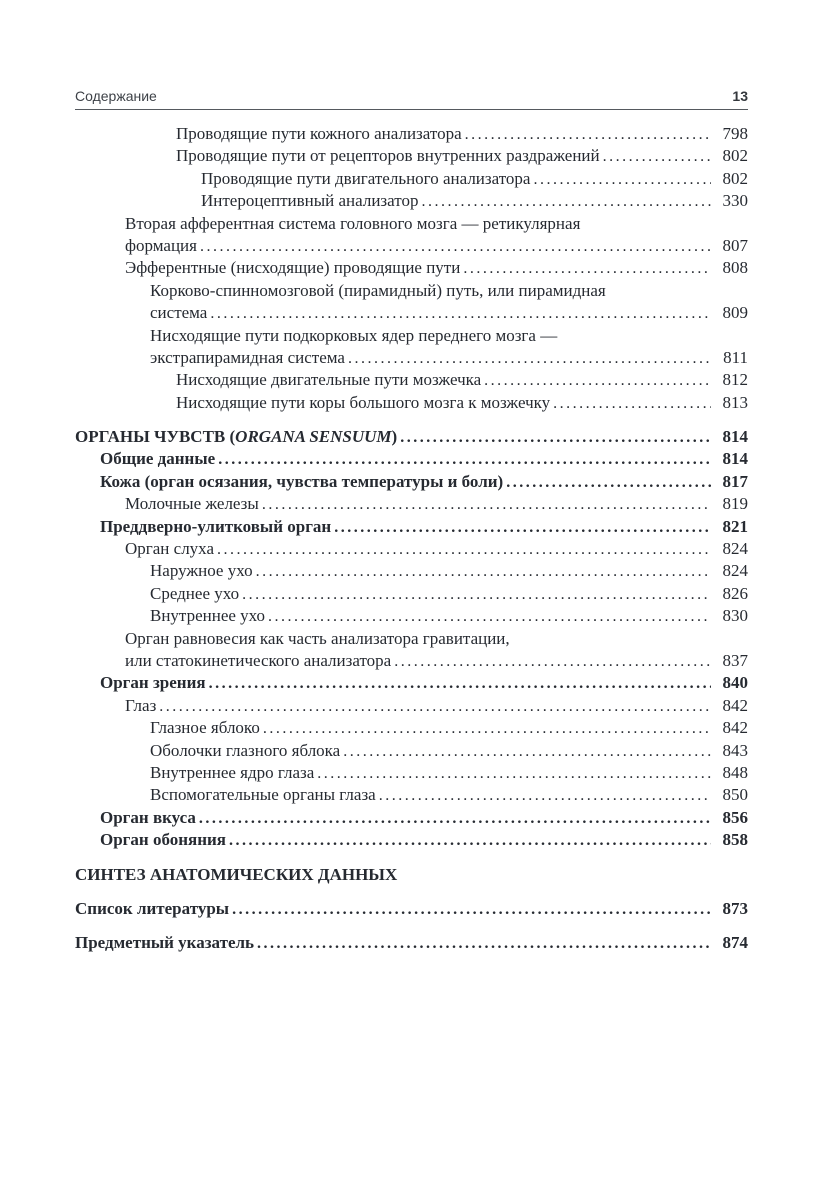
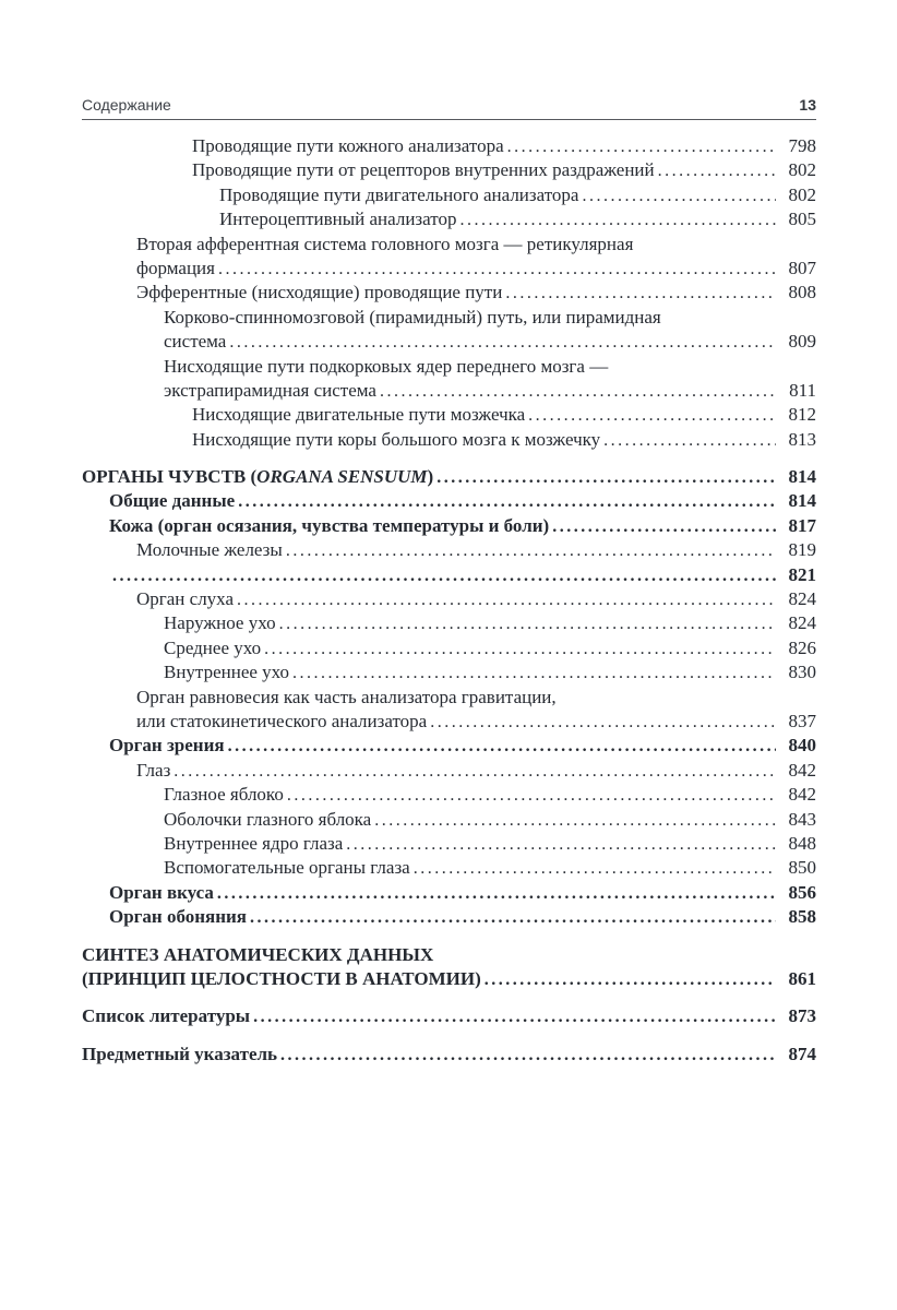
  Содержание
  13
  Проводящие пути кожного анализатора
  798
  Проводящие пути от рецепторов внутренних раздражений
  802
  Проводящие пути двигательного анализатора
  802
  Интероцептивный анализатор
- 330
+ 805
  Вторая афферентная система головного мозга — ретикулярная
  формация
  807
  Эфферентные (нисходящие) проводящие пути
  808
  Корково-спинномозговой (пирамидный) путь, или пирамидная
  система
  809
  Нисходящие пути подкорковых ядер переднего мозга —
  экстрапирамидная система
  811
  Нисходящие двигательные пути мозжечка
  812
  Нисходящие пути коры большого мозга к мозжечку
  813
  ОРГАНЫ ЧУВСТВ (
  ORGANA SENSUUM
  )
  814
  Общие данные
  814
  Кожа (орган осязания, чувства температуры и боли)
  817
  Молочные железы
  819
- Преддверно-улитковый орган
  821
  Орган слуха
  824
  Наружное ухо
  824
  Среднее ухо
  826
  Внутреннее ухо
  830
  Орган равновесия как часть анализатора гравитации,
  или статокинетического анализатора
  837
  Орган зрения
  840
  Глаз
  842
  Глазное яблоко
  842
  Оболочки глазного яблока
  843
  Внутреннее ядро глаза
  848
  Вспомогательные органы глаза
  850
  Орган вкуса
  856
  Орган обоняния
  858
  СИНТЕЗ АНАТОМИЧЕСКИХ ДАННЫХ
+ (ПРИНЦИП ЦЕЛОСТНОСТИ В АНАТОМИИ)
+ 861
  Список литературы
  873
  Предметный указатель
  874
